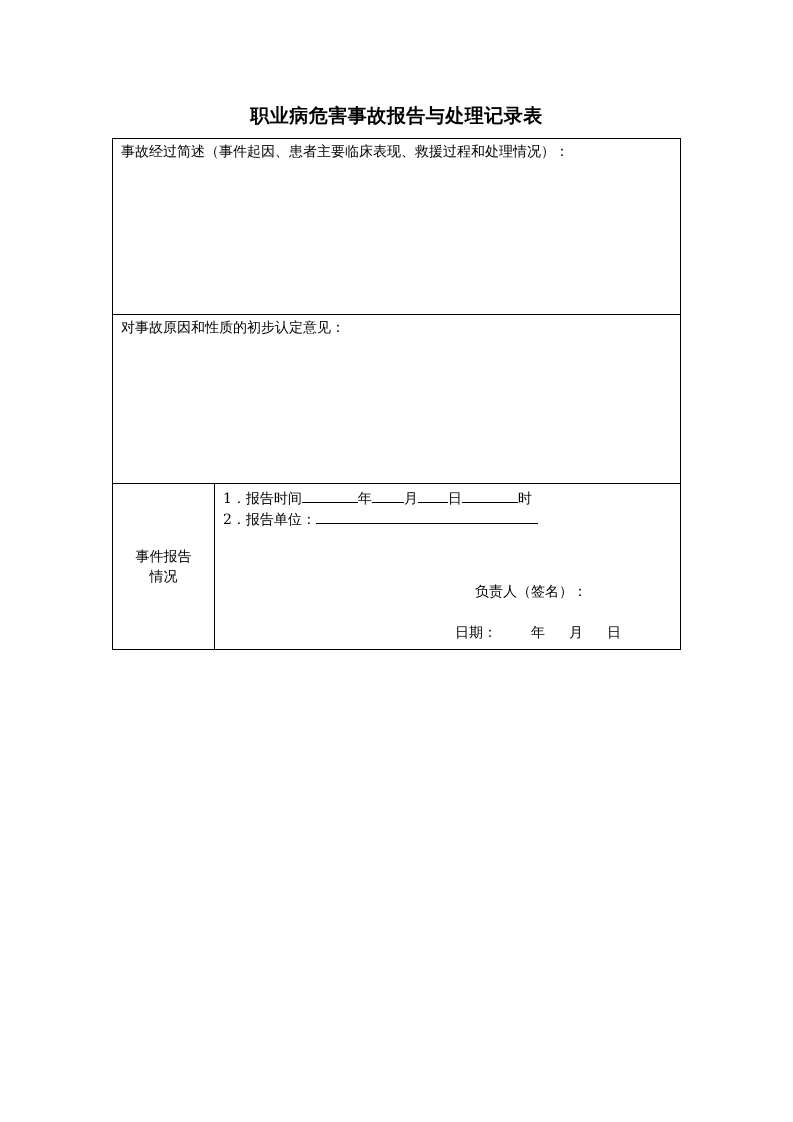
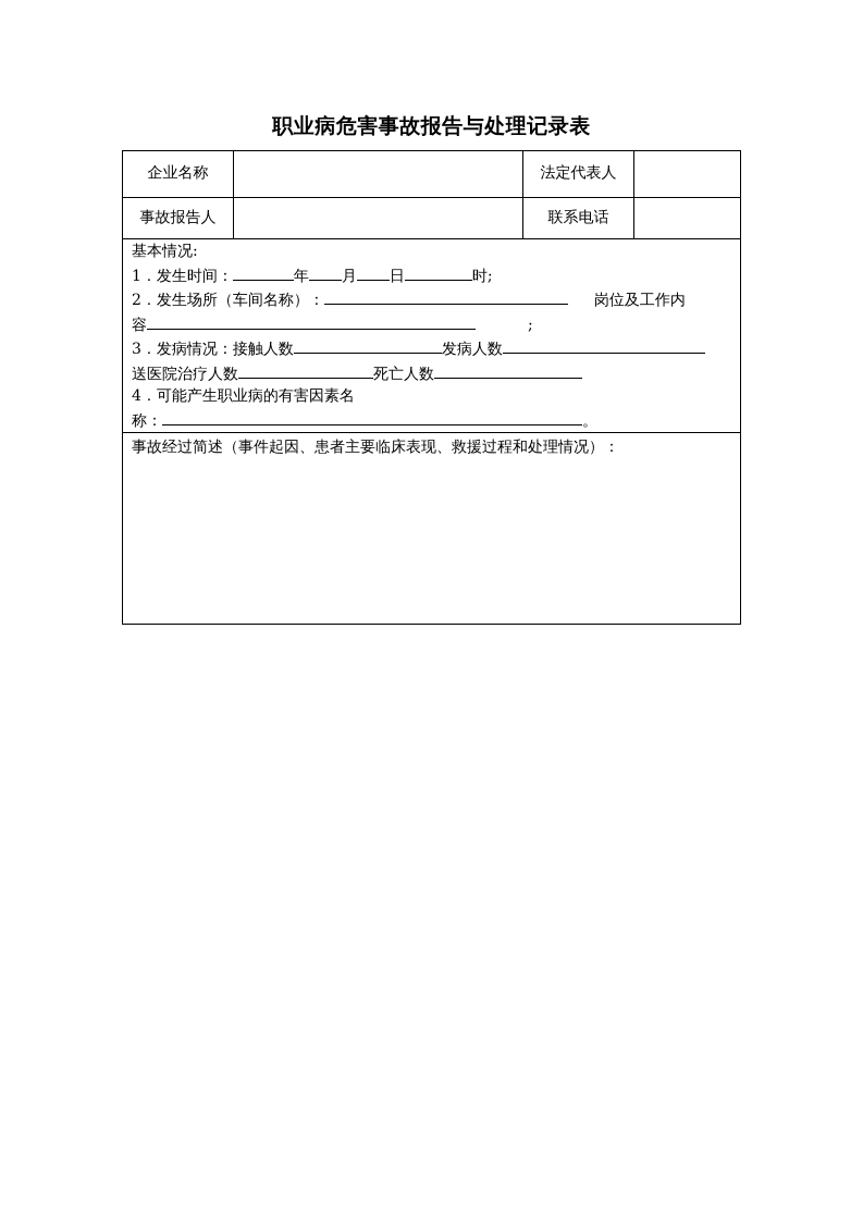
  职业病危害事故报告与处理记录表
+ 企业名称		法定代表人
+ 事故报告人		联系电话
+ 基本情况: 1．发生时间： 年 月 日 时; 2．发生场所（车间名称）： 岗位及工作内 容 ; 3．发病情况：接触人数 发病人数 送医院治疗人数 死亡人数 4．可能产生职业病的有害因素名 称： 。
  事故经过简述（事件起因、患者主要临床表现、救援过程和处理情况）：
- 对事故原因和性质的初步认定意见：
- 事件报告 情况	1．报告时间 年 月 日 时 2．报告单位： 负责人（签名）： 日期： 年 月 日
